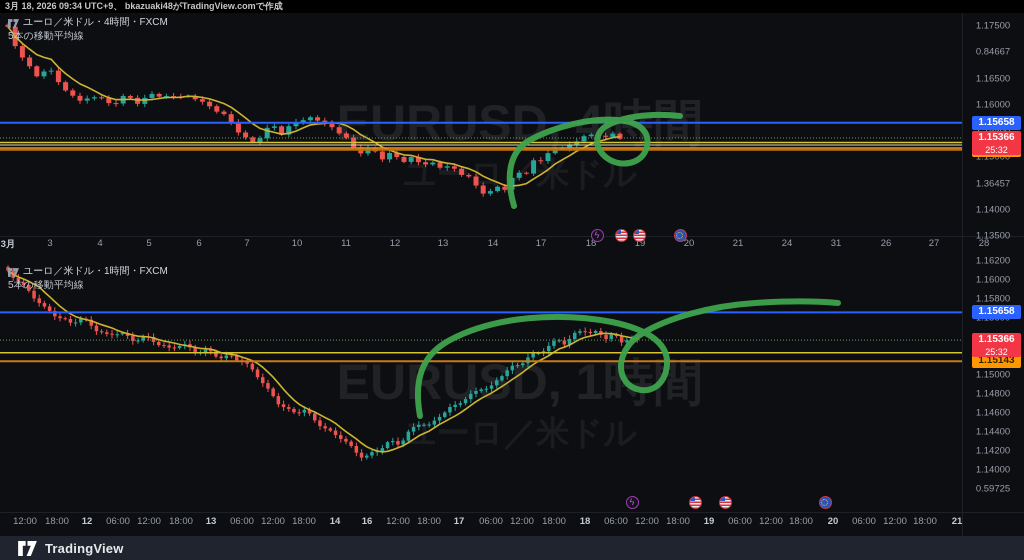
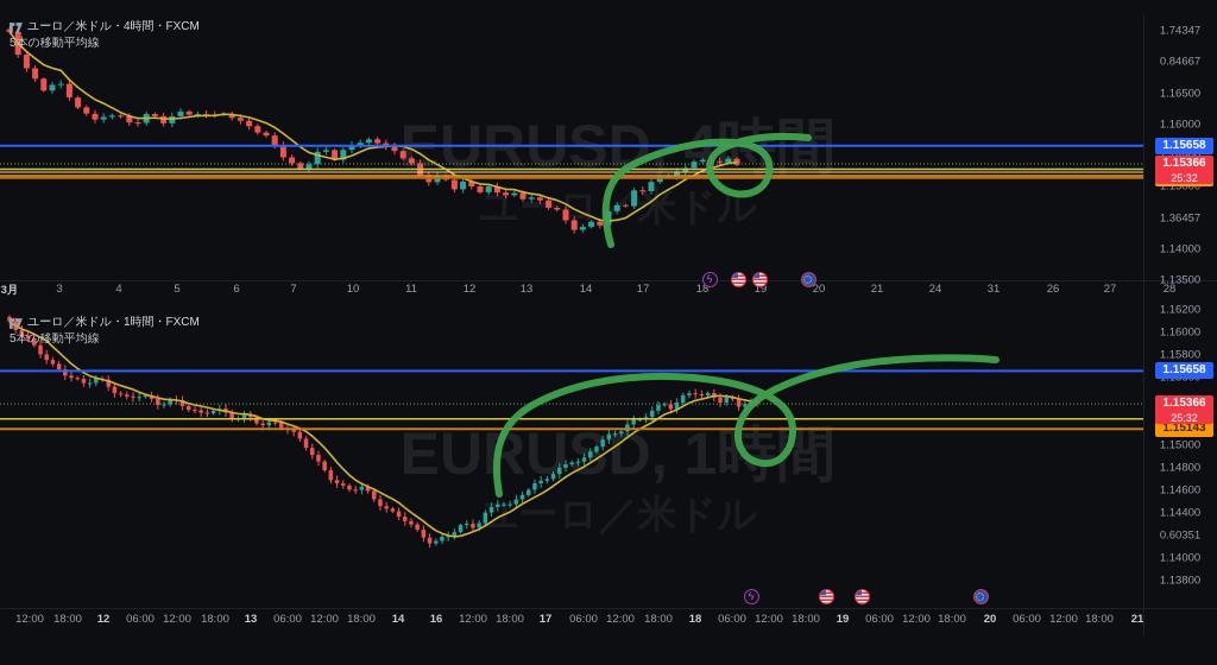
- 3月 18, 2026 09:34 UTC+9、 bkazuaki48がTradingView.comで作成
  ユーロ米ドル
  ユーロ／米ドル・4時間・FXCM
  5本の移動平均線
- 1.17500
+ 1.74347
  0.84667
  1.16500
  1.16000
  1.15000
  1.36457
  1.14000
  1.13500
  1.15658
  1.15366
  25:32
  3月
  3
  4
  5
  6
  7
  10
  11
  12
  13
  14
  17
  18
  19
  20
  21
  24
  31
  26
  27
  28
  ϟ
  EURUSD, 1間
  ユーロ／米ドル
  ユーロ／米ドル・1時間・FXCM
  5本の移動平均線
  1.16200
  1.16000
  1.15800
  1.15000
  1.14800
  1.14600
  1.14400
- 1.14200
+ 0.60351
  1.14000
- 0.59725
+ 1.13800
  1.15658
  1.15143
  1.15366
  25:32
  12:00
  18:00
  12
  06:00
  12:00
  18:00
  13
  06:00
  12:00
  18:00
  14
  16
  12:00
  18:00
  17
  06:00
  12:00
  18:00
  18
  06:00
  12:00
  18:00
  19
  06:00
  12:00
  18:00
  20
  06:00
  12:00
  18:00
  21
  ϟ
- TradingView
